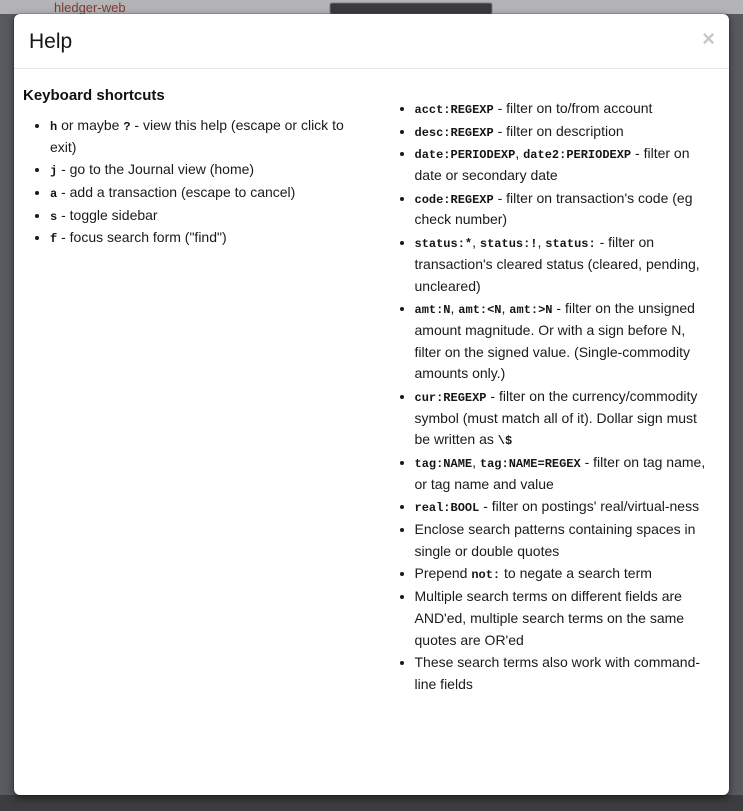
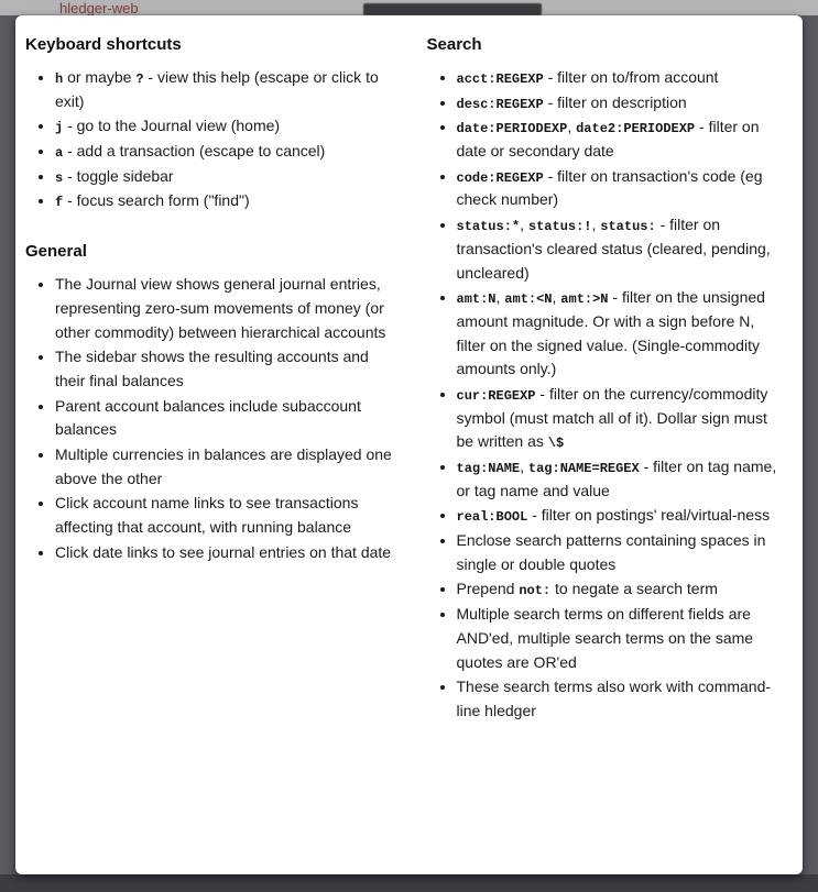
  hledger-web
- ×
- Help
  Keyboard shortcuts
  h or maybe ? - view this help (escape or click to exit)
  j - go to the Journal view (home)
  a - add a transaction (escape to cancel)
  s - toggle sidebar
  f - focus search form ("find")
+ General
+ The Journal view shows general journal entries, representing zero-sum movements of money (or other commodity) between hierarchical accounts
+ The sidebar shows the resulting accounts and their final balances
+ Parent account balances include subaccount balances
+ Multiple currencies in balances are displayed one above the other
+ Click account name links to see transactions affecting that account, with running balance
+ Click date links to see journal entries on that date
+ Search
  acct:REGEXP - filter on to/from account
  desc:REGEXP - filter on description
  date:PERIODEXP, date2:PERIODEXP - filter on date or secondary date
  code:REGEXP - filter on transaction's code (eg check number)
  status:*, status:!, status: - filter on transaction's cleared status (cleared, pending, uncleared)
  amt:N, amt:<N, amt:>N - filter on the unsigned amount magnitude. Or with a sign before N, filter on the signed value. (Single-commodity amounts only.)
  cur:REGEXP - filter on the currency/commodity symbol (must match all of it). Dollar sign must be written as \$
  tag:NAME, tag:NAME=REGEX - filter on tag name, or tag name and value
  real:BOOL - filter on postings' real/virtual-ness
  Enclose search patterns containing spaces in single or double quotes
  Prepend not: to negate a search term
  Multiple search terms on different fields are AND'ed, multiple search terms on the same quotes are OR'ed
- These search terms also work with command-line fields
+ These search terms also work with command-line hledger
